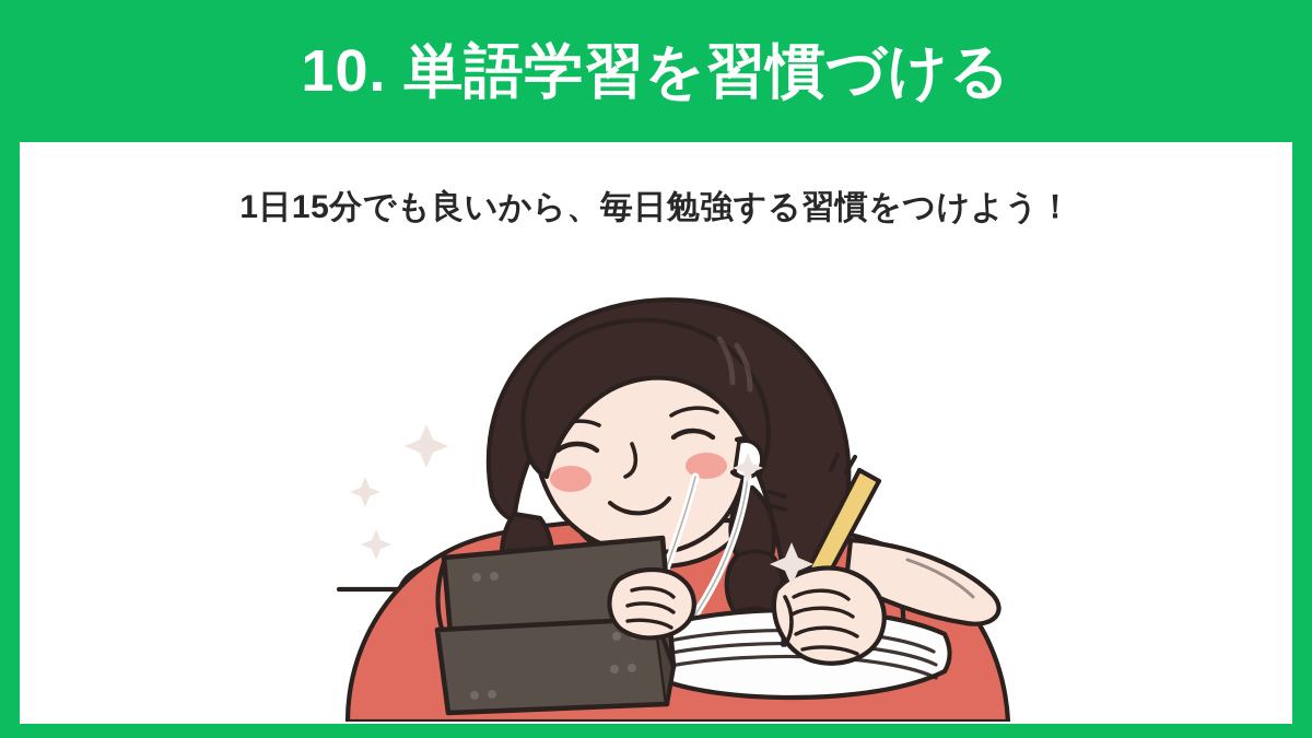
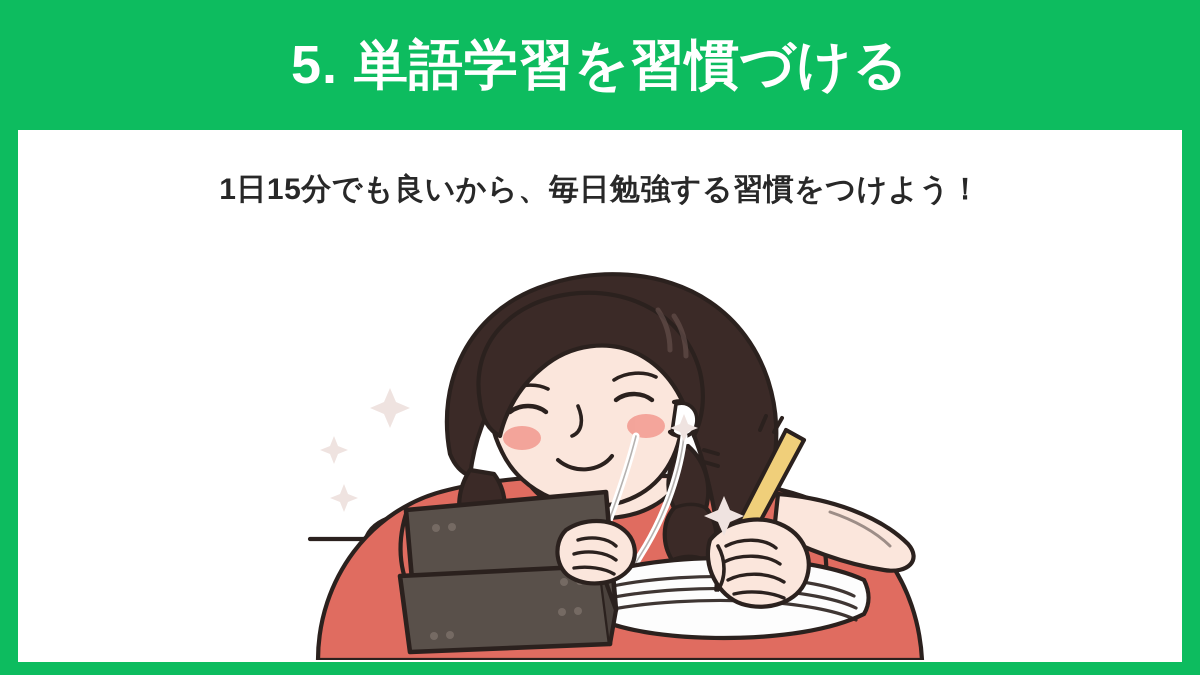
- 10. 単語学習を習慣づける
+ 5. 単語学習を習慣づける
  1日15分でも良いから、毎日勉強する習慣をつけよう！
